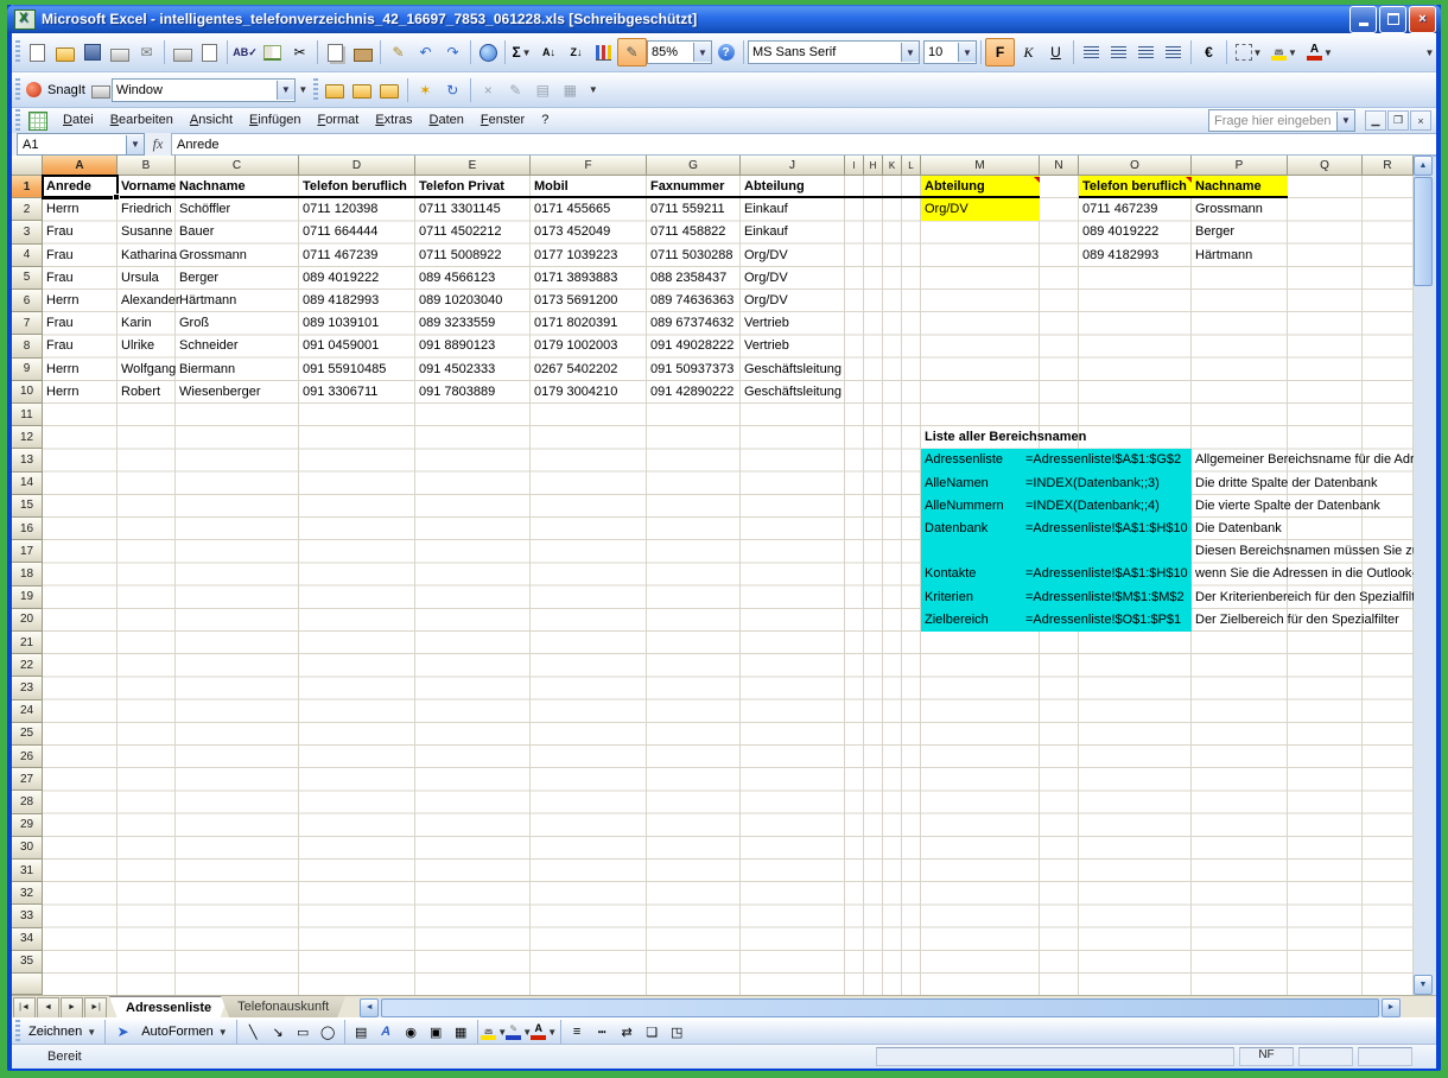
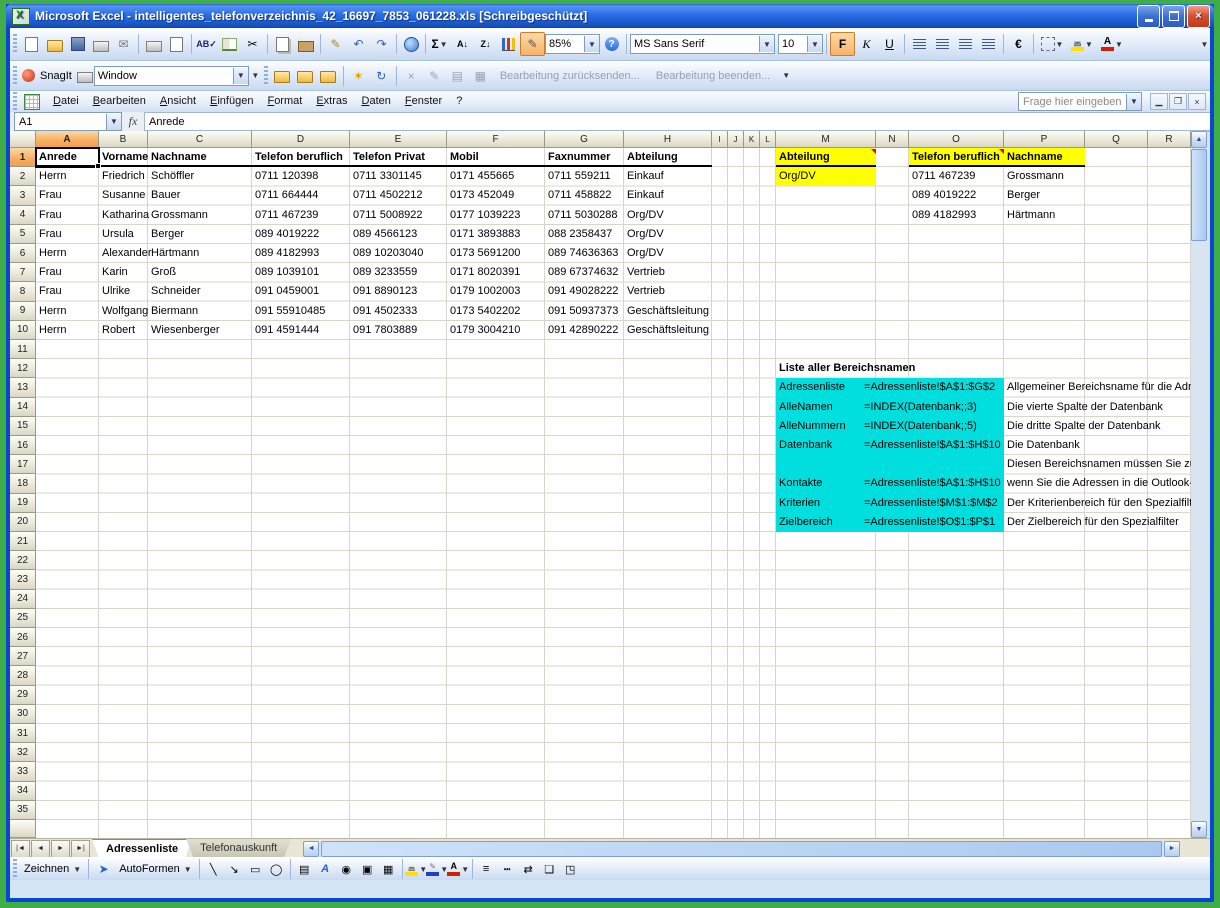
  Microsoft Excel - intelligentes_telefonverzeichnis_42_16697_7853_061228.xls [Schreibgeschützt]
  ×
  ✉
  AB✓
  ✂
  ✎
  ↶
  ↷
  Σ
  ▼
  A↓
  Z↓
  ✎
  85%
  ▼
  ?
  MS Sans Serif
  ▼
  10
  ▼
  F
  K
  U
  €
  ▼
  ◛
  ▼
  A
  ▼
  ▼
  SnagIt
  Window
  ▼
  ▼
  ✶
  ↻
  ×
  ✎
  ▤
  ▦
+ Bearbeitung zurücksenden...
+ Bearbeitung beenden...
  ▼
  Datei
  Bearbeiten
  Ansicht
  Einfügen
  Format
  Extras
  Daten
  Fenster
  ?
  Frage hier eingeben
  ▼
  ▁
  ❐
  ×
  A1
  ▼
  fx
  Anrede
  A
  B
  C
  D
  E
  F
  G
- J
+ H
  I
- H
+ J
  K
  L
  M
  N
  O
  P
  Q
  R
  1
  2
  3
  4
  5
  6
  7
  8
  9
  10
  11
  12
  13
  14
  15
  16
  17
  18
  19
  20
  21
  22
  23
  24
  25
  26
  27
  28
  29
  30
  31
  32
  33
  34
  35
  Anrede
  Vorname
  Nachname
  Telefon beruflich
  Telefon Privat
  Mobil
  Faxnummer
  Abteilung
  Herrn
  Friedrich
  Schöffler
  0711 120398
  0711 3301145
  0171 455665
  0711 559211
  Einkauf
  Frau
  Susanne
  Bauer
  0711 664444
  0711 4502212
  0173 452049
  0711 458822
  Einkauf
  Frau
  Katharina
  Grossmann
  0711 467239
  0711 5008922
  0177 1039223
  0711 5030288
  Org/DV
  Frau
  Ursula
  Berger
  089 4019222
  089 4566123
  0171 3893883
  088 2358437
  Org/DV
  Herrn
  Alexander
  Härtmann
  089 4182993
  089 10203040
  0173 5691200
  089 74636363
  Org/DV
  Frau
  Karin
  Groß
  089 1039101
  089 3233559
  0171 8020391
  089 67374632
  Vertrieb
  Frau
  Ulrike
  Schneider
  091 0459001
  091 8890123
  0179 1002003
  091 49028222
  Vertrieb
  Herrn
  Wolfgang
  Biermann
  091 55910485
  091 4502333
- 0267 5402202
+ 0173 5402202
  091 50937373
  Geschäftsleitung
  Herrn
  Robert
  Wiesenberger
- 091 3306711
+ 091 4591444
  091 7803889
  0179 3004210
  091 42890222
  Geschäftsleitung
  Abteilung
  Org/DV
  Telefon beruflich
  Nachname
  0711 467239
  Grossmann
  089 4019222
  Berger
  089 4182993
  Härtmann
  Liste aller Bereichsnamen
  Adressenliste
  =Adressenliste!$A$1:$G$2
  Allgemeiner Bereichsname für die Adr
  AlleNamen
  =INDEX(Datenbank;;3)
- Die dritte Spalte der Datenbank
+ Die vierte Spalte der Datenbank
  AlleNummern
- =INDEX(Datenbank;;4)
+ =INDEX(Datenbank;;5)
- Die vierte Spalte der Datenbank
+ Die dritte Spalte der Datenbank
  Datenbank
  =Adressenliste!$A$1:$H$10
  Die Datenbank
  Diesen Bereichsnamen müssen Sie z
  Kontakte
  =Adressenliste!$A$1:$H$10
  wenn Sie die Adressen in die Outlook
  Kriterien
  =Adressenliste!$M$1:$M$2
  Der Kriterienbereich für den Spezialfil
  Zielbereich
  =Adressenliste!$O$1:$P$1
  Der Zielbereich für den Spezialfilter
  Adressenliste
  Telefonauskunft
  Zeichnen
  ▼
  ➤
  AutoFormen
  ▼
  ╲
  ↘
  ▭
  ◯
  ▤
  A
  ◉
  ▣
  ▦
  ◛
  ▼
  ✎
  ▼
  A
  ▼
  ≡
  ┅
  ⇄
  ❏
  ◳
- Bereit
- NF
